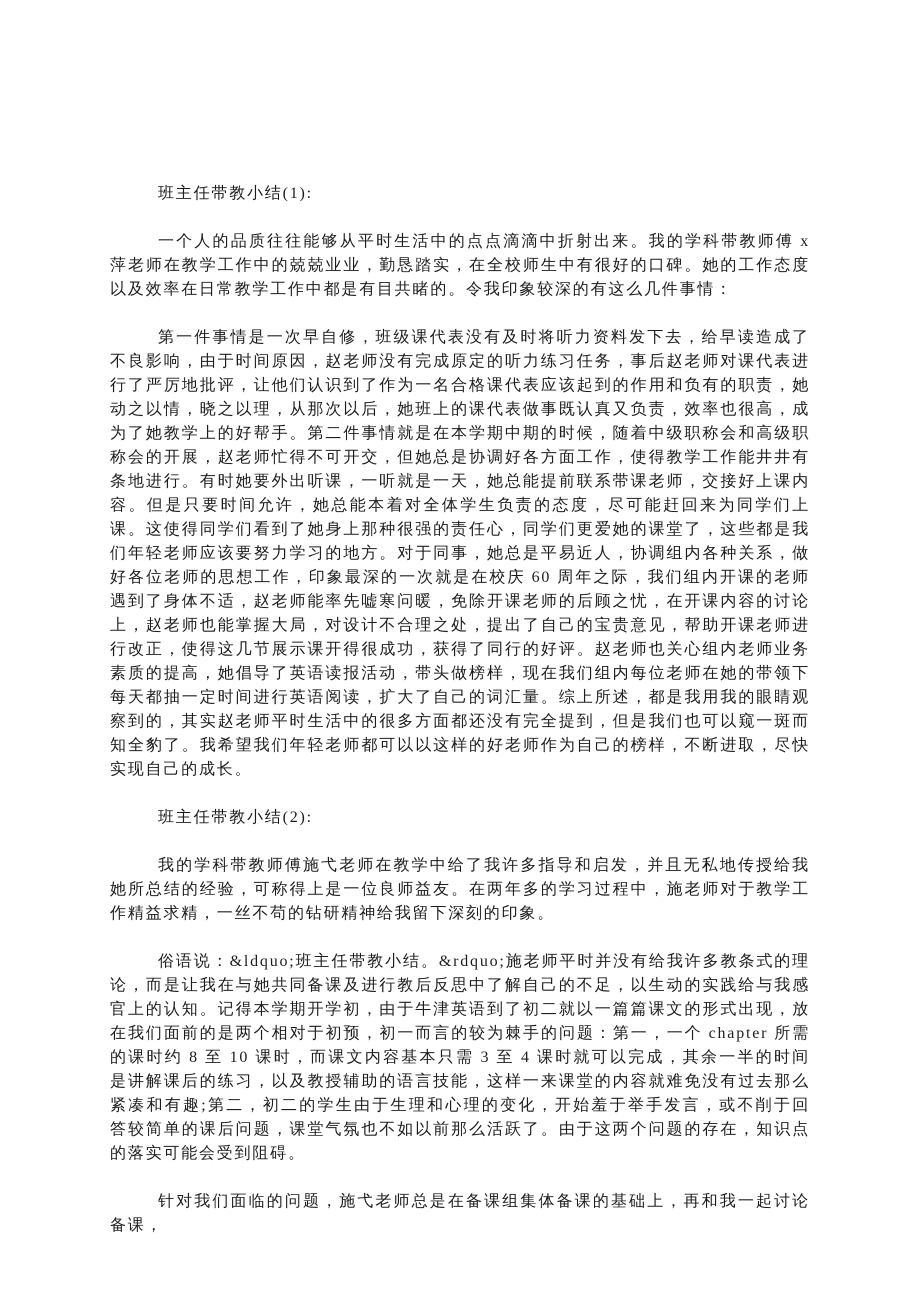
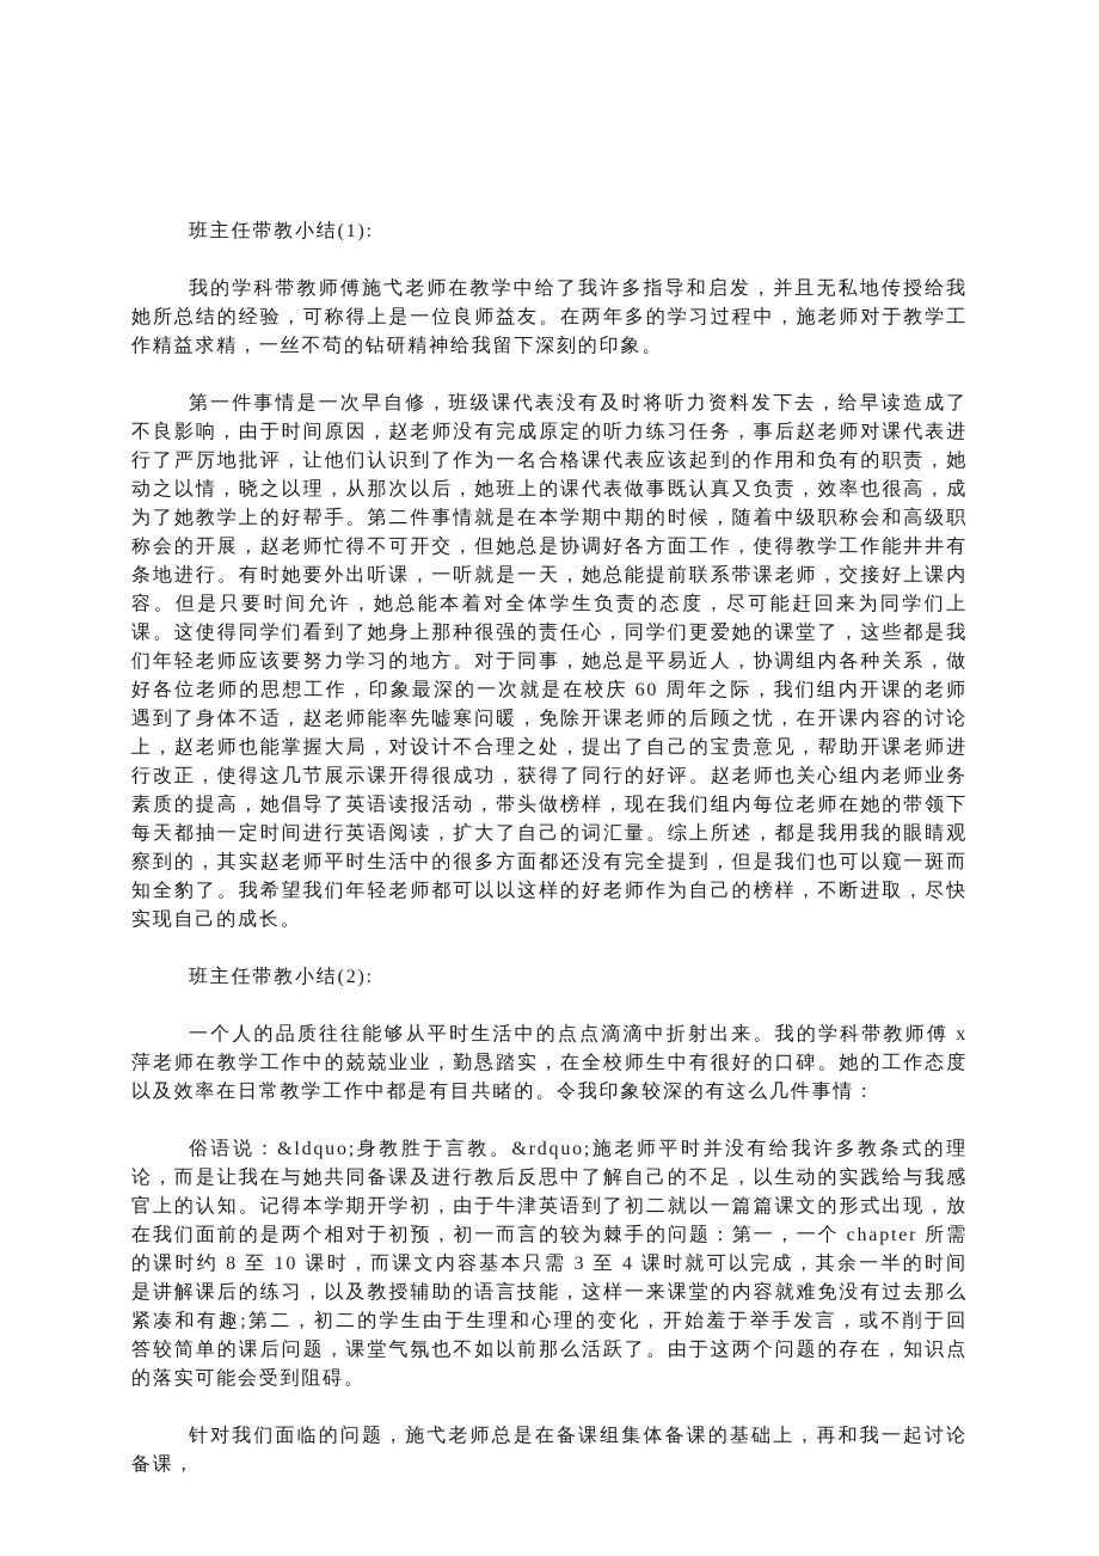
  班主任带教小结(1):
- 一个人的品质往往能够从平时生活中的点点滴滴中折射出来。我的学科带教师傅 x 萍老师在教学工作中的兢兢业业，勤恳踏实，在全校师生中有很好的口碑。她的工作态度以及效率在日常教学工作中都是有目共睹的。令我印象较深的有这么几件事情：
+ 我的学科带教师傅施弋老师在教学中给了我许多指导和启发，并且无私地传授给我她所总结的经验，可称得上是一位良师益友。在两年多的学习过程中，施老师对于教学工作精益求精，一丝不苟的钻研精神给我留下深刻的印象。
  第一件事情是一次早自修，班级课代表没有及时将听力资料发下去，给早读造成了不良影响，由于时间原因，赵老师没有完成原定的听力练习任务，事后赵老师对课代表进行了严厉地批评，让他们认识到了作为一名合格课代表应该起到的作用和负有的职责，她动之以情，晓之以理，从那次以后，她班上的课代表做事既认真又负责，效率也很高，成为了她教学上的好帮手。第二件事情就是在本学期中期的时候，随着中级职称会和高级职称会的开展，赵老师忙得不可开交，但她总是协调好各方面工作，使得教学工作能井井有条地进行。有时她要外出听课，一听就是一天，她总能提前联系带课老师，交接好上课内容。但是只要时间允许，她总能本着对全体学生负责的态度，尽可能赶回来为同学们上课。这使得同学们看到了她身上那种很强的责任心，同学们更爱她的课堂了，这些都是我们年轻老师应该要努力学习的地方。对于同事，她总是平易近人，协调组内各种关系，做好各位老师的思想工作，印象最深的一次就是在校庆 60 周年之际，我们组内开课的老师遇到了身体不适，赵老师能率先嘘寒问暖，免除开课老师的后顾之忧，在开课内容的讨论上，赵老师也能掌握大局，对设计不合理之处，提出了自己的宝贵意见，帮助开课老师进行改正，使得这几节展示课开得很成功，获得了同行的好评。赵老师也关心组内老师业务素质的提高，她倡导了英语读报活动，带头做榜样，现在我们组内每位老师在她的带领下每天都抽一定时间进行英语阅读，扩大了自己的词汇量。综上所述，都是我用我的眼睛观察到的，其实赵老师平时生活中的很多方面都还没有完全提到，但是我们也可以窥一斑而知全豹了。我希望我们年轻老师都可以以这样的好老师作为自己的榜样，不断进取，尽快实现自己的成长。
  班主任带教小结(2):
- 我的学科带教师傅施弋老师在教学中给了我许多指导和启发，并且无私地传授给我她所总结的经验，可称得上是一位良师益友。在两年多的学习过程中，施老师对于教学工作精益求精，一丝不苟的钻研精神给我留下深刻的印象。
+ 一个人的品质往往能够从平时生活中的点点滴滴中折射出来。我的学科带教师傅 x 萍老师在教学工作中的兢兢业业，勤恳踏实，在全校师生中有很好的口碑。她的工作态度以及效率在日常教学工作中都是有目共睹的。令我印象较深的有这么几件事情：
- 俗语说：&ldquo;班主任带教小结。&rdquo;施老师平时并没有给我许多教条式的理论，而是让我在与她共同备课及进行教后反思中了解自己的不足，以生动的实践给与我感官上的认知。记得本学期开学初，由于牛津英语到了初二就以一篇篇课文的形式出现，放在我们面前的是两个相对于初预，初一而言的较为棘手的问题：第一，一个 chapter 所需的课时约 8 至 10 课时，而课文内容基本只需 3 至 4 课时就可以完成，其余一半的时间是讲解课后的练习，以及教授辅助的语言技能，这样一来课堂的内容就难免没有过去那么紧凑和有趣;第二，初二的学生由于生理和心理的变化，开始羞于举手发言，或不削于回答较简单的课后问题，课堂气氛也不如以前那么活跃了。由于这两个问题的存在，知识点的落实可能会受到阻碍。
+ 俗语说：&ldquo;身教胜于言教。&rdquo;施老师平时并没有给我许多教条式的理论，而是让我在与她共同备课及进行教后反思中了解自己的不足，以生动的实践给与我感官上的认知。记得本学期开学初，由于牛津英语到了初二就以一篇篇课文的形式出现，放在我们面前的是两个相对于初预，初一而言的较为棘手的问题：第一，一个 chapter 所需的课时约 8 至 10 课时，而课文内容基本只需 3 至 4 课时就可以完成，其余一半的时间是讲解课后的练习，以及教授辅助的语言技能，这样一来课堂的内容就难免没有过去那么紧凑和有趣;第二，初二的学生由于生理和心理的变化，开始羞于举手发言，或不削于回答较简单的课后问题，课堂气氛也不如以前那么活跃了。由于这两个问题的存在，知识点的落实可能会受到阻碍。
  针对我们面临的问题，施弋老师总是在备课组集体备课的基础上，再和我一起讨论备课，
